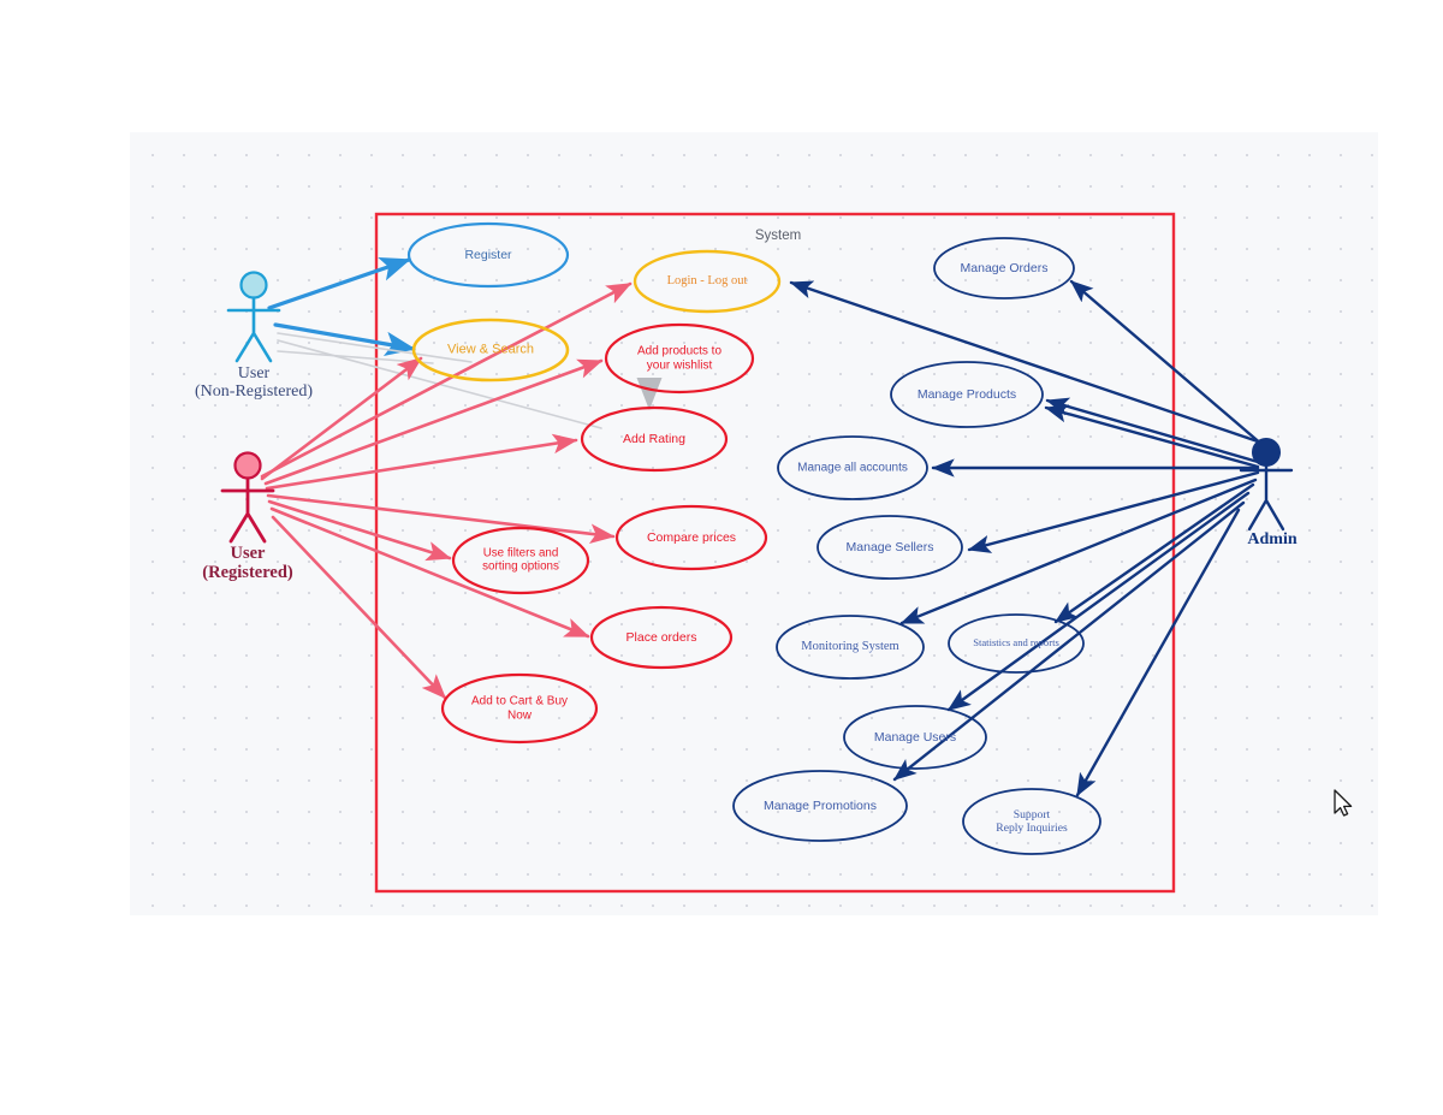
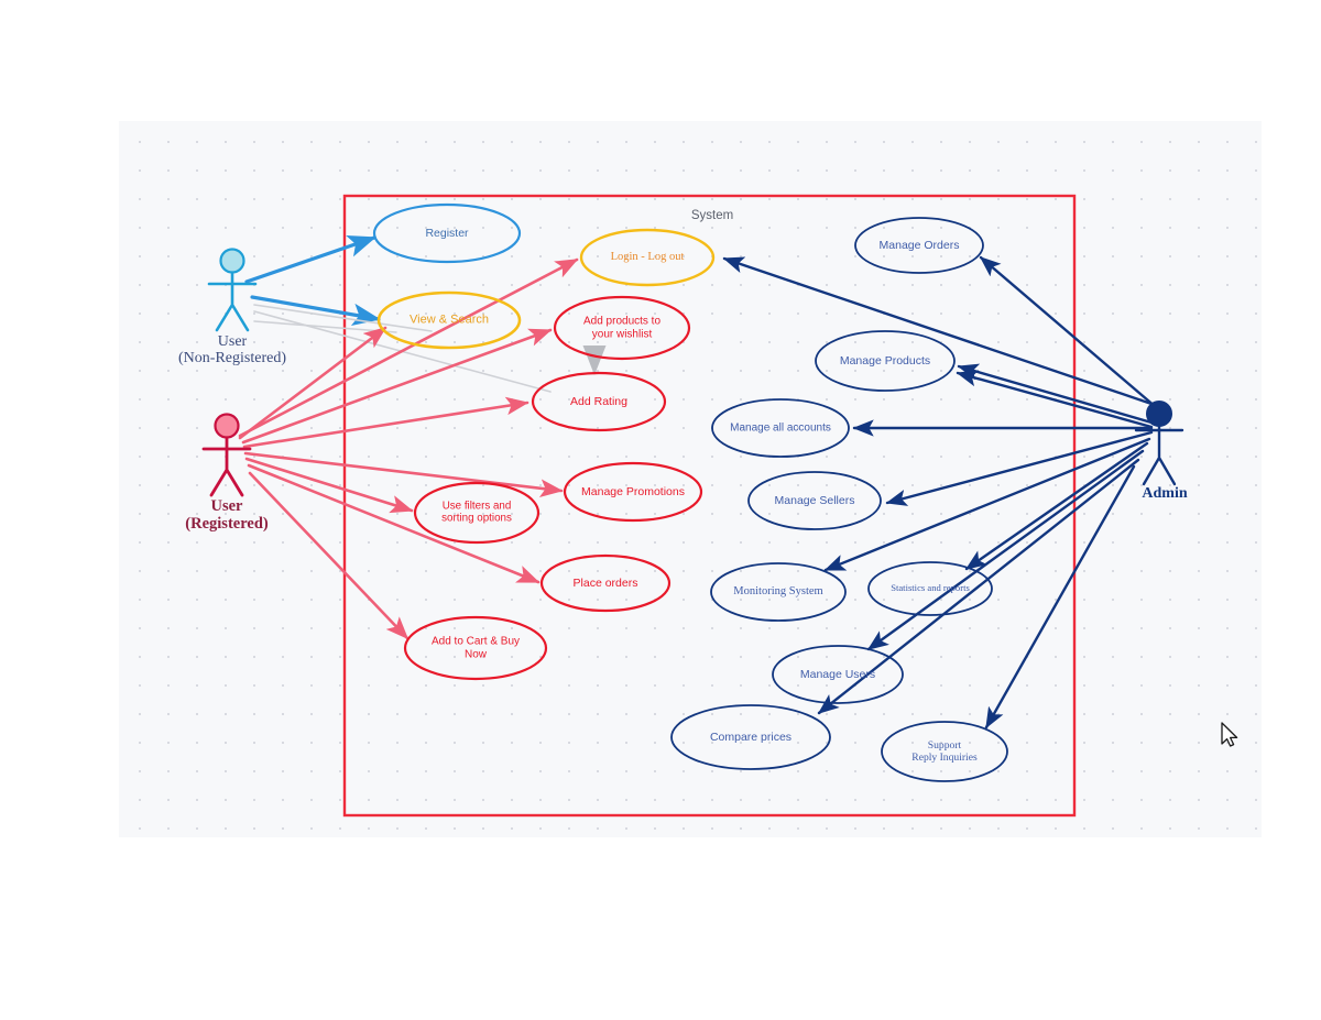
  System
  Register
  Login - Log out
  View & Search
  Manage Orders
  Add products to
  your wishlist
  Manage Products
  Add Rating
  Manage all accounts
- Compare prices
+ Manage Promotions
  Manage Sellers
  Use filters and
  sorting options
  Monitoring System
  Statistics and reports
  Place orders
  Add to Cart & Buy
  Now
  Manage Users
- Manage Promotions
+ Compare prices
  Support
  Reply Inquiries
  User
  (Non-Registered)
  User
  (Registered)
  Admin
